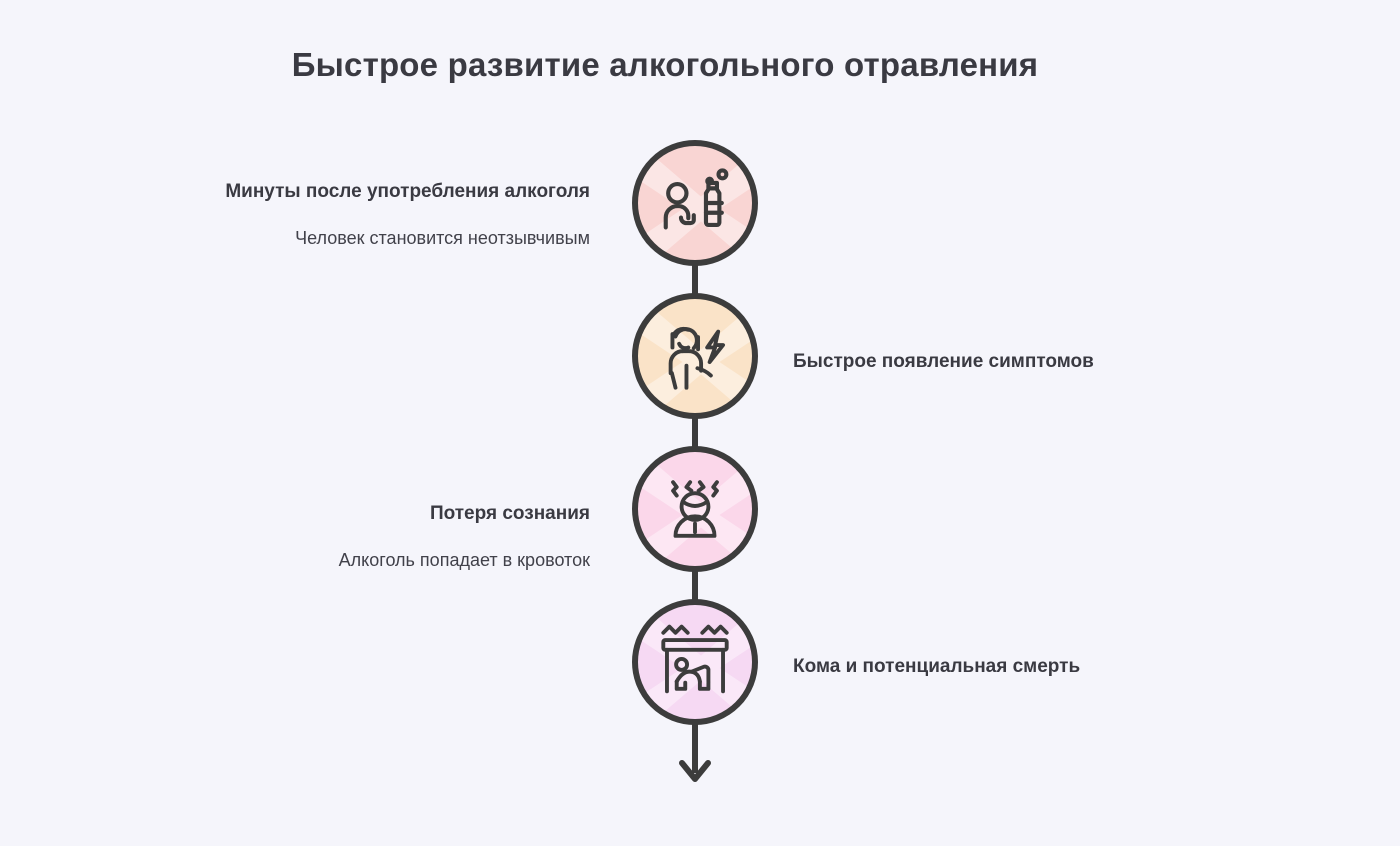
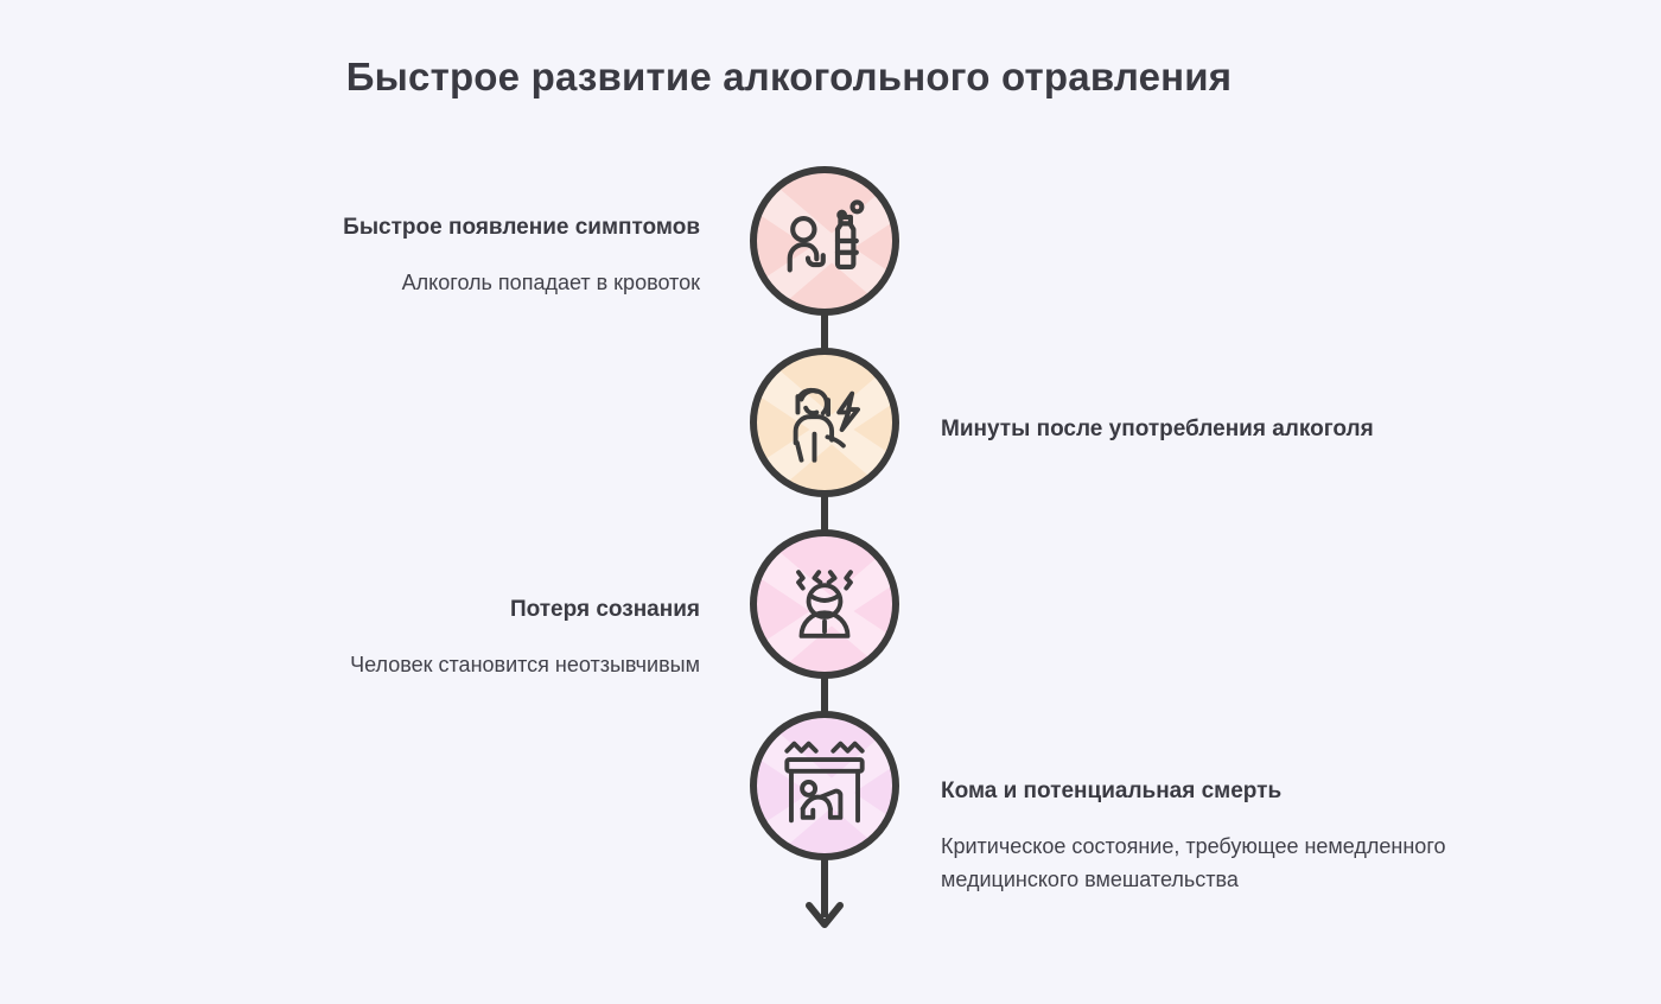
  Быстрое развитие алкогольного отравления
- Минуты после употребления алкоголя
+ Быстрое появление симптомов
- Человек становится неотзывчивым
+ Алкоголь попадает в кровоток
- Быстрое появление симптомов
+ Минуты после употребления алкоголя
  Потеря сознания
- Алкоголь попадает в кровоток
+ Человек становится неотзывчивым
  Кома и потенциальная смерть
+ Критическое состояние, требующее немедленного медицинского вмешательства
